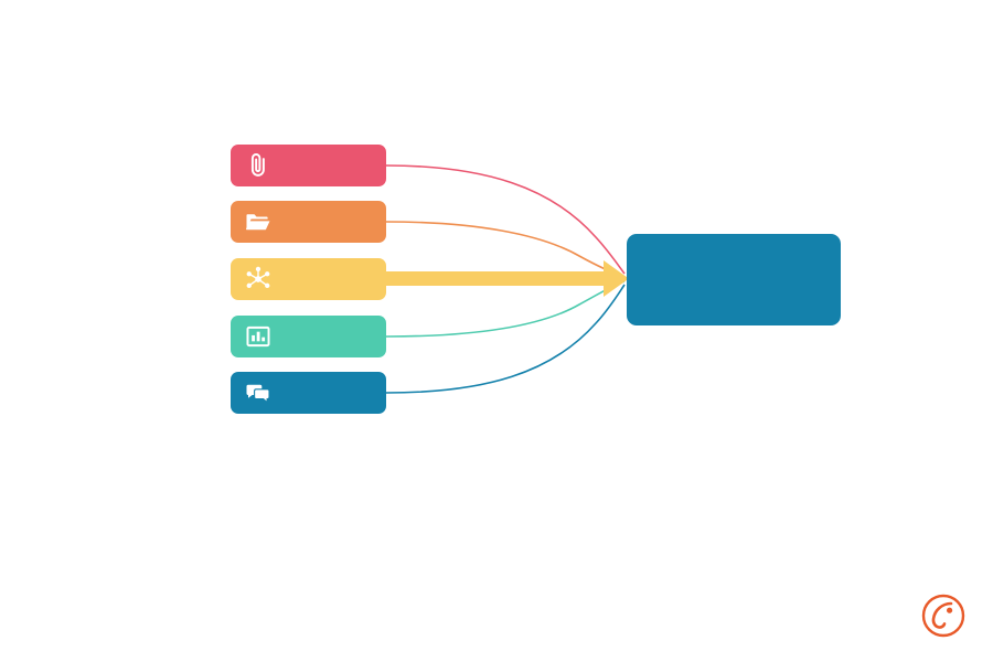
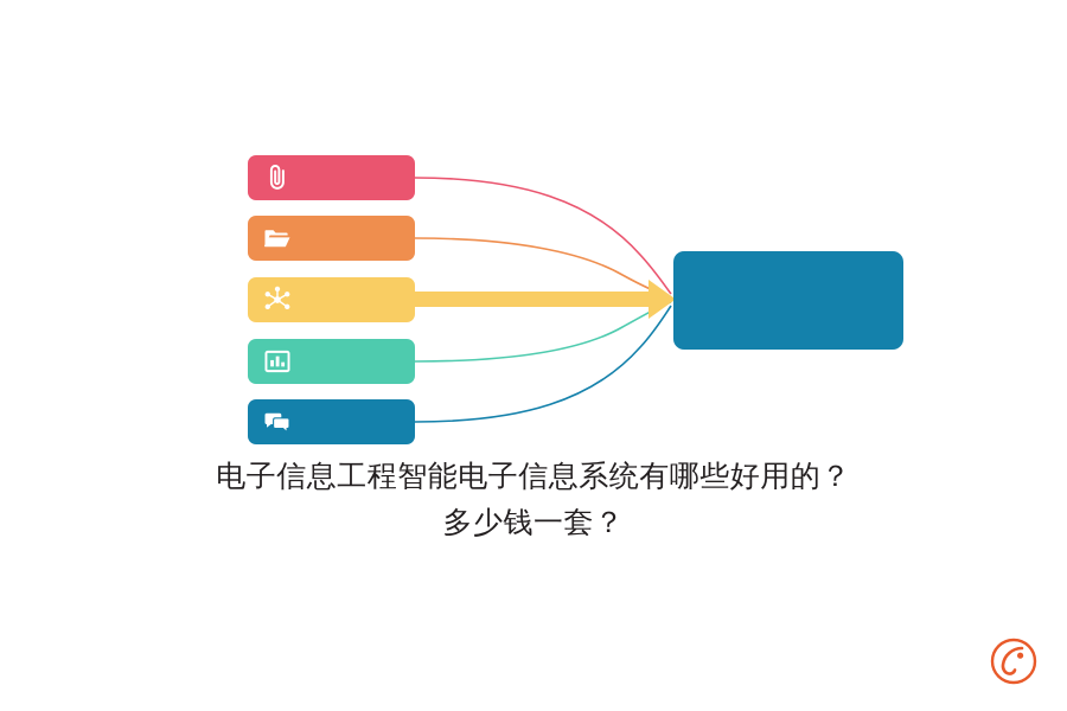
+ 电子信息工程智能电子信息系统有哪些好用的？
+ 多少钱一套？
